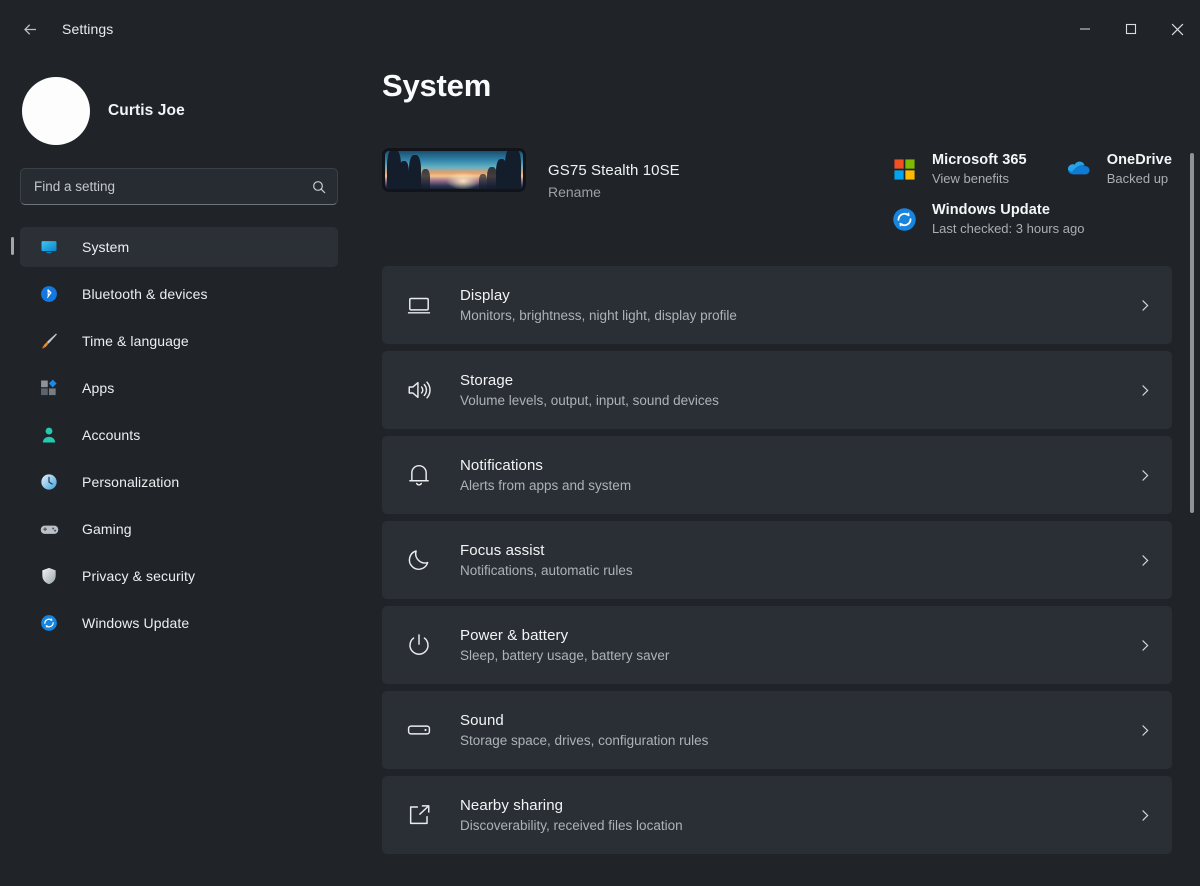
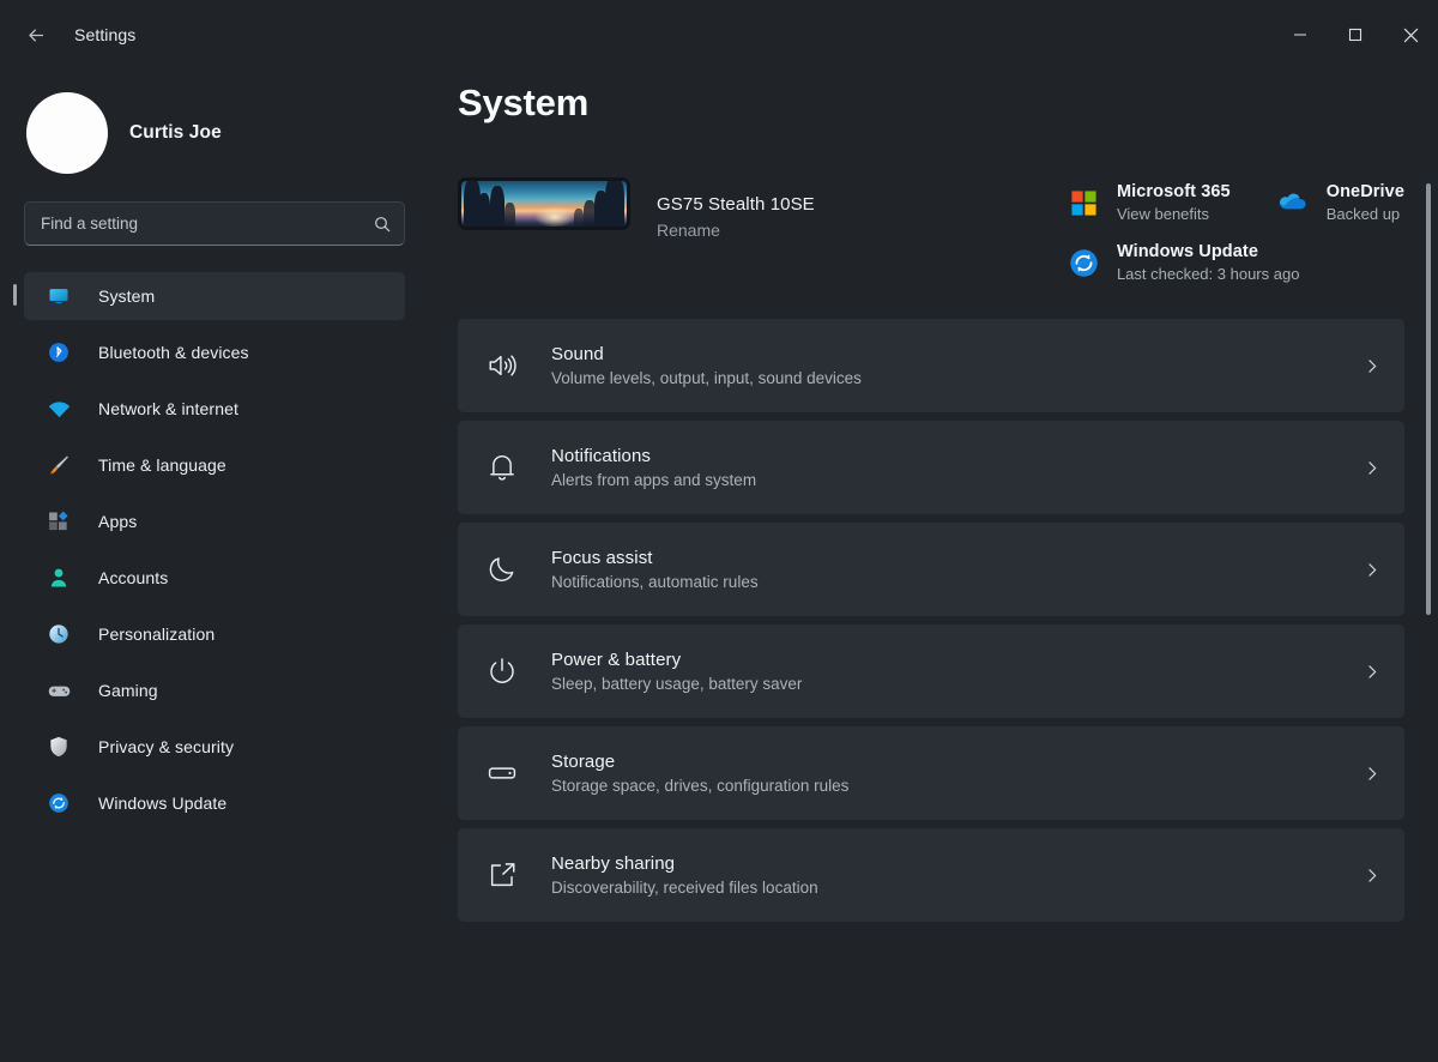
  Settings
  Curtis Joe
  Find a setting
  System
  Bluetooth & devices
+ Network & internet
  Time & language
  Apps
  Accounts
  Personalization
  Gaming
  Privacy & security
  Windows Update
  System
  GS75 Stealth 10SE
  Rename
  Microsoft 365
  View benefits
  OneDrive
  Backed up
  Windows Update
  Last checked: 3 hours ago
- Display
- Monitors, brightness, night light, display profile
- Storage
+ Sound
  Volume levels, output, input, sound devices
  Notifications
  Alerts from apps and system
  Focus assist
  Notifications, automatic rules
  Power & battery
  Sleep, battery usage, battery saver
- Sound
+ Storage
  Storage space, drives, configuration rules
  Nearby sharing
  Discoverability, received files location
